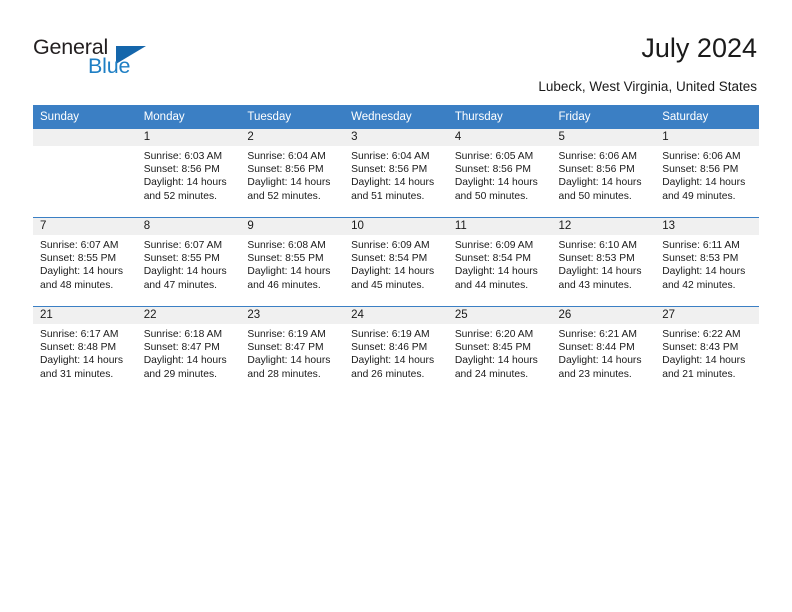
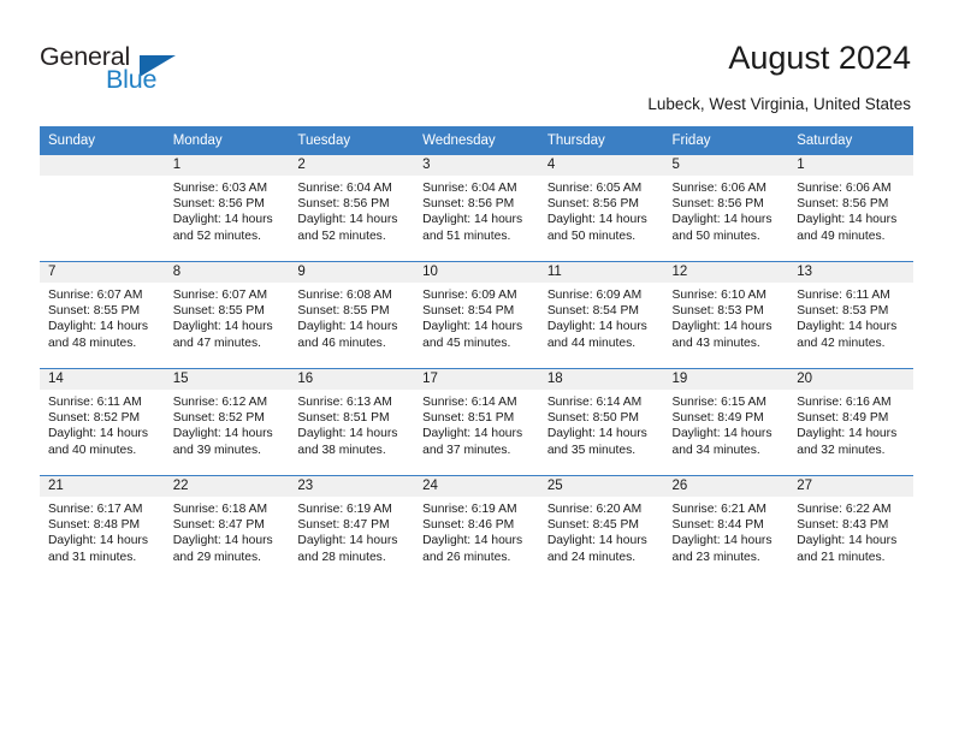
  General
  Blue
- July 2024
+ August 2024
  Lubeck, West Virginia, United States
  Sunday	Monday	Tuesday	Wednesday	Thursday	Friday	Saturday
  	1Sunrise: 6:03 AMSunset: 8:56 PMDaylight: 14 hoursand 52 minutes.	2Sunrise: 6:04 AMSunset: 8:56 PMDaylight: 14 hoursand 52 minutes.	3Sunrise: 6:04 AMSunset: 8:56 PMDaylight: 14 hoursand 51 minutes.	4Sunrise: 6:05 AMSunset: 8:56 PMDaylight: 14 hoursand 50 minutes.	5Sunrise: 6:06 AMSunset: 8:56 PMDaylight: 14 hoursand 50 minutes.	1Sunrise: 6:06 AMSunset: 8:56 PMDaylight: 14 hoursand 49 minutes.
  7Sunrise: 6:07 AMSunset: 8:55 PMDaylight: 14 hoursand 48 minutes.	8Sunrise: 6:07 AMSunset: 8:55 PMDaylight: 14 hoursand 47 minutes.	9Sunrise: 6:08 AMSunset: 8:55 PMDaylight: 14 hoursand 46 minutes.	10Sunrise: 6:09 AMSunset: 8:54 PMDaylight: 14 hoursand 45 minutes.	11Sunrise: 6:09 AMSunset: 8:54 PMDaylight: 14 hoursand 44 minutes.	12Sunrise: 6:10 AMSunset: 8:53 PMDaylight: 14 hoursand 43 minutes.	13Sunrise: 6:11 AMSunset: 8:53 PMDaylight: 14 hoursand 42 minutes.
+ 14Sunrise: 6:11 AMSunset: 8:52 PMDaylight: 14 hoursand 40 minutes.	15Sunrise: 6:12 AMSunset: 8:52 PMDaylight: 14 hoursand 39 minutes.	16Sunrise: 6:13 AMSunset: 8:51 PMDaylight: 14 hoursand 38 minutes.	17Sunrise: 6:14 AMSunset: 8:51 PMDaylight: 14 hoursand 37 minutes.	18Sunrise: 6:14 AMSunset: 8:50 PMDaylight: 14 hoursand 35 minutes.	19Sunrise: 6:15 AMSunset: 8:49 PMDaylight: 14 hoursand 34 minutes.	20Sunrise: 6:16 AMSunset: 8:49 PMDaylight: 14 hoursand 32 minutes.
  21Sunrise: 6:17 AMSunset: 8:48 PMDaylight: 14 hoursand 31 minutes.	22Sunrise: 6:18 AMSunset: 8:47 PMDaylight: 14 hoursand 29 minutes.	23Sunrise: 6:19 AMSunset: 8:47 PMDaylight: 14 hoursand 28 minutes.	24Sunrise: 6:19 AMSunset: 8:46 PMDaylight: 14 hoursand 26 minutes.	25Sunrise: 6:20 AMSunset: 8:45 PMDaylight: 14 hoursand 24 minutes.	26Sunrise: 6:21 AMSunset: 8:44 PMDaylight: 14 hoursand 23 minutes.	27Sunrise: 6:22 AMSunset: 8:43 PMDaylight: 14 hoursand 21 minutes.
